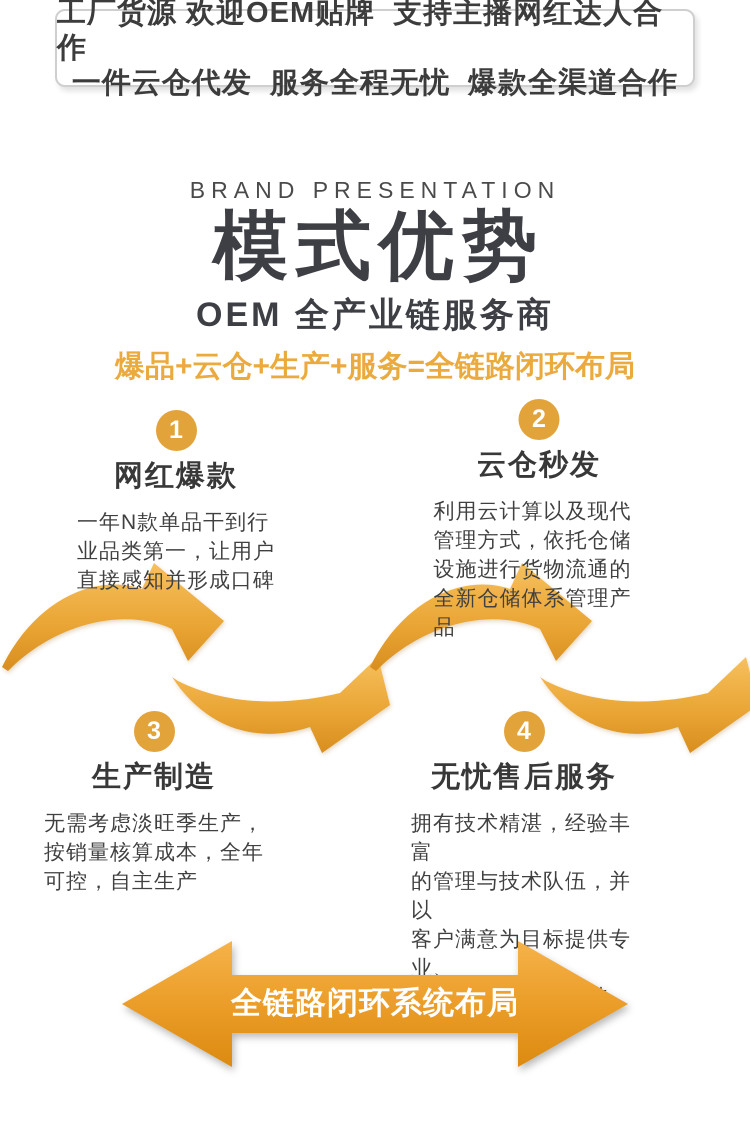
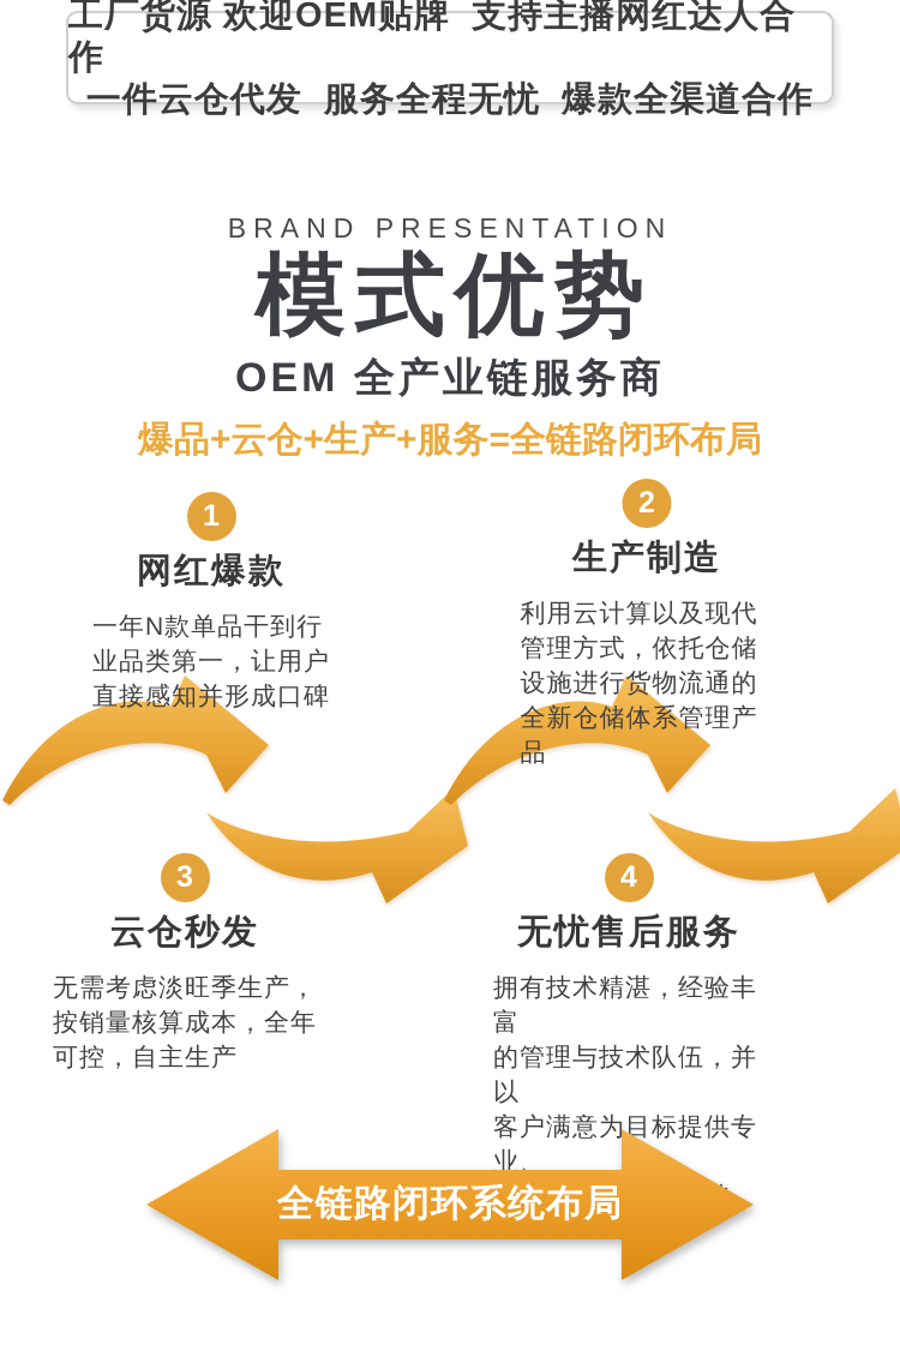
  工厂货源 欢迎OEM贴牌 支持主播网红达人合作
  一件云仓代发 服务全程无忧 爆款全渠道合作
  BRAND PRESENTATION
  模式优势
  OEM 全产业链服务商
  爆品+云仓+生产+服务=全链路闭环布局
  1
  网红爆款
  一年N款单品干到行
  业品类第一，让用户
  直接感知并形成口碑
  2
- 云仓秒发
+ 生产制造
  利用云计算以及现代
  管理方式，依托仓储
  设施进行货物流通的
  全新仓储体系管理产品
  3
- 生产制造
+ 云仓秒发
  无需考虑淡旺季生产，
  按销量核算成本，全年
  可控，自主生产
  4
  无忧售后服务
  拥有技术精湛，经验丰富
  的管理与技术队伍，并以
  客户满意为目标提供专业、
  全链路闭环系统布局
